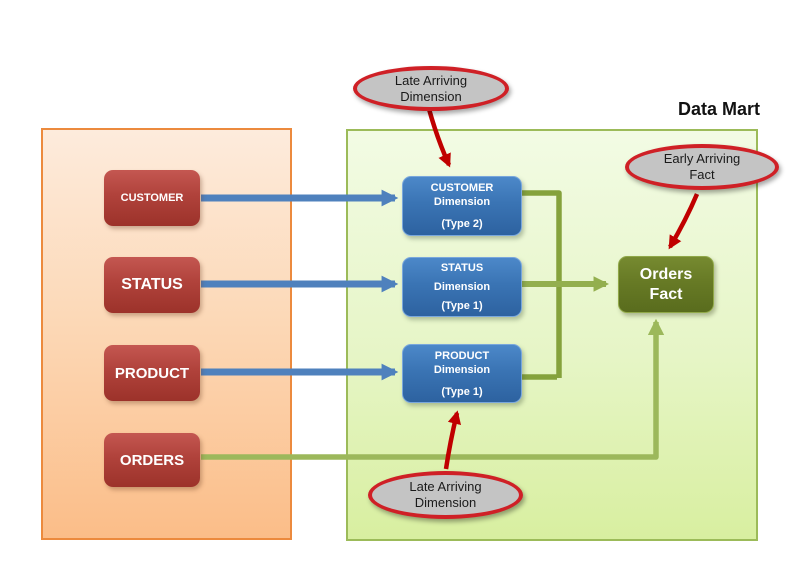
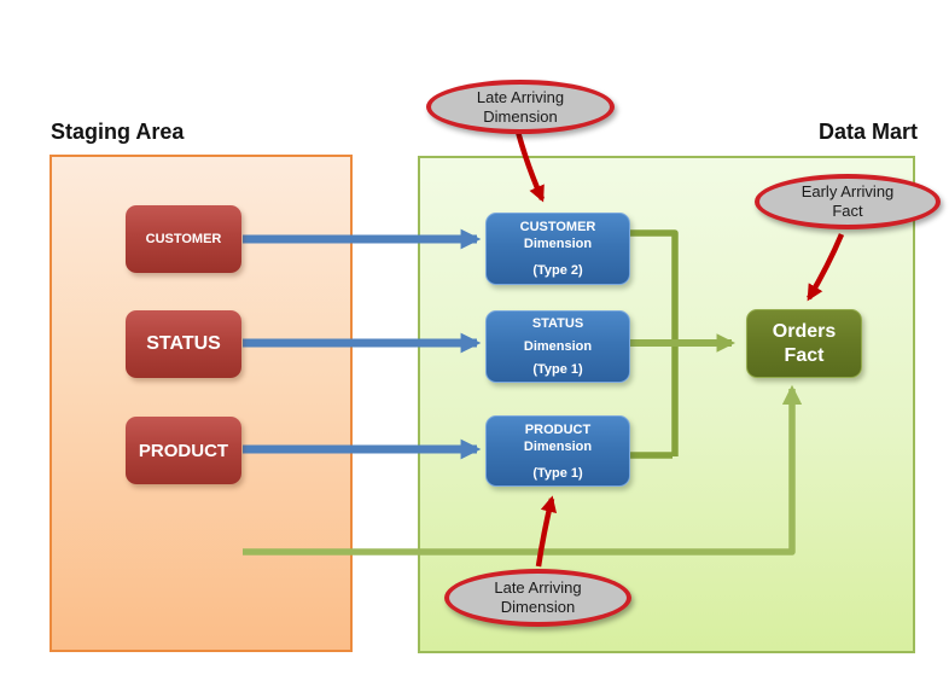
+ Staging Area
  Data Mart
  CUSTOMER
  STATUS
  PRODUCT
- ORDERS
  CUSTOMER
  Dimension
  (Type 2)
  STATUS
  Dimension
  (Type 1)
  PRODUCT
  Dimension
  (Type 1)
  Orders
  Fact
  Late Arriving
  Dimension
  Early Arriving
  Fact
  Late Arriving
  Dimension
